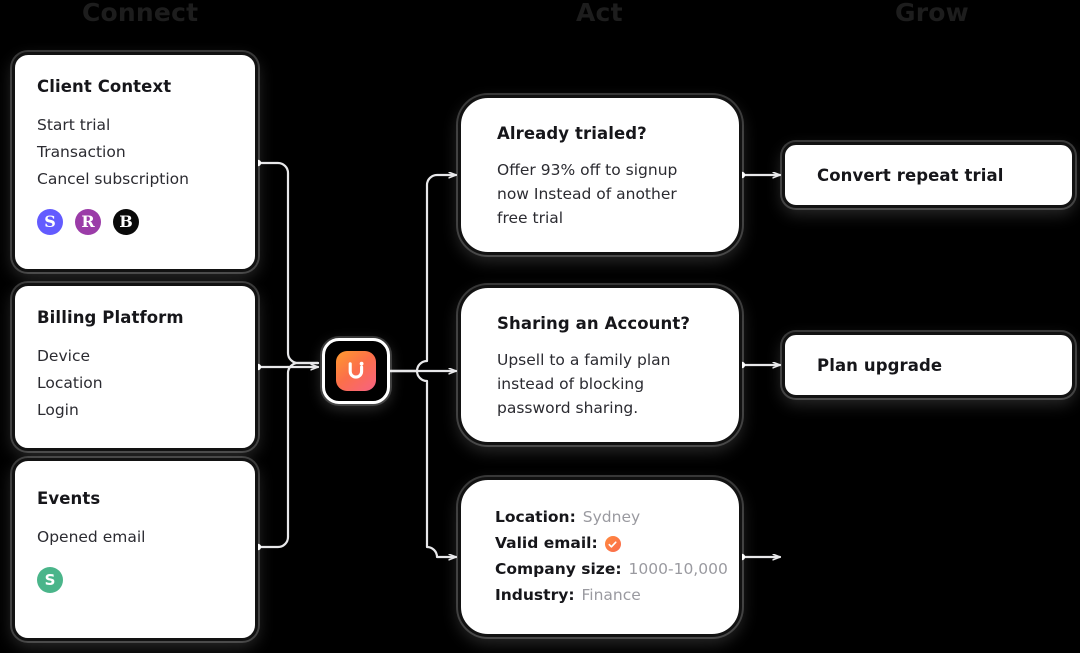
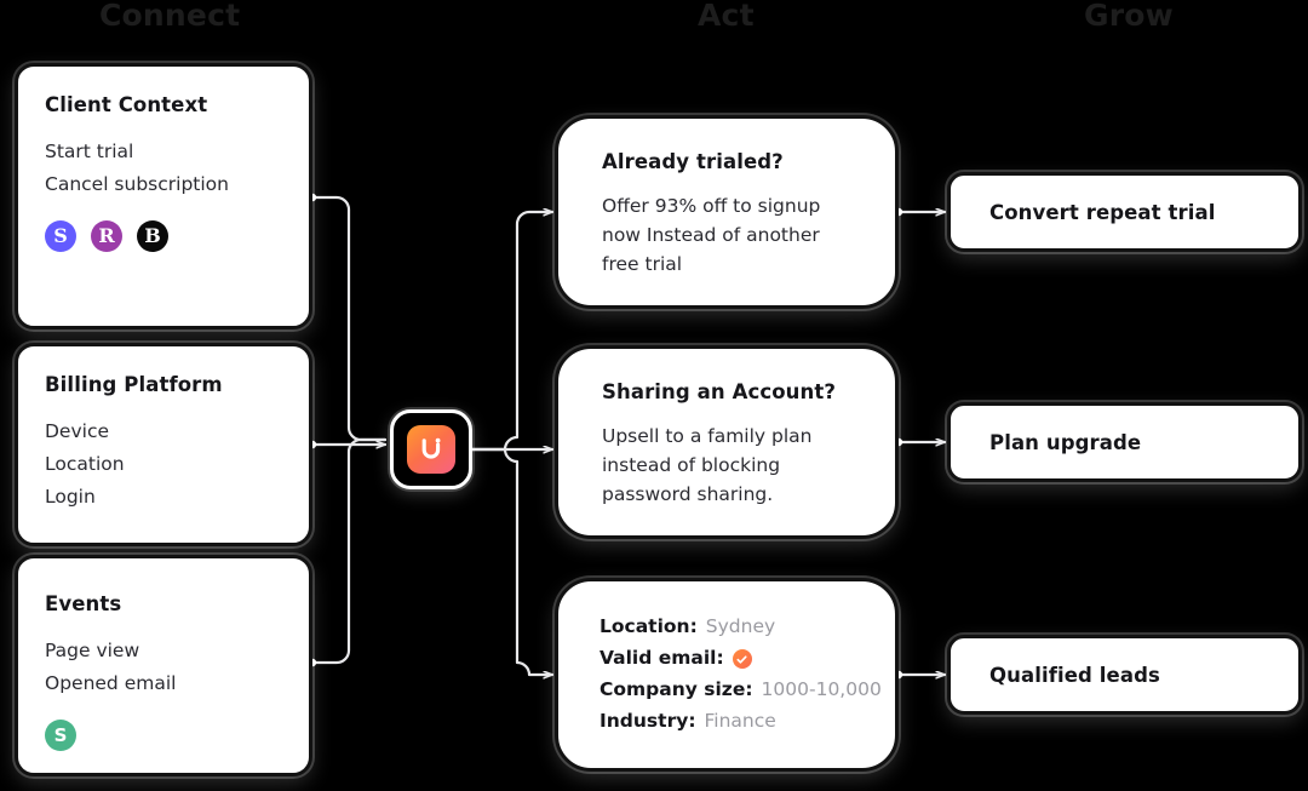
  Connect
  Act
  Grow
  Client Context
  Start trial
- Transaction
  Cancel subscription
  S
  R
  B
  Billing Platform
  Device
  Location
  Login
  Events
+ Page view
  Opened email
  S
  Already trialed?
  Offer 93% off to signup now Instead of another free trial
  Sharing an Account?
  Upsell to a family plan instead of blocking password sharing.
  Location:
  Sydney
  Valid email:
  Company size:
  1000-10,000
  Industry:
  Finance
  Convert repeat trial
  Plan upgrade
+ Qualified leads
